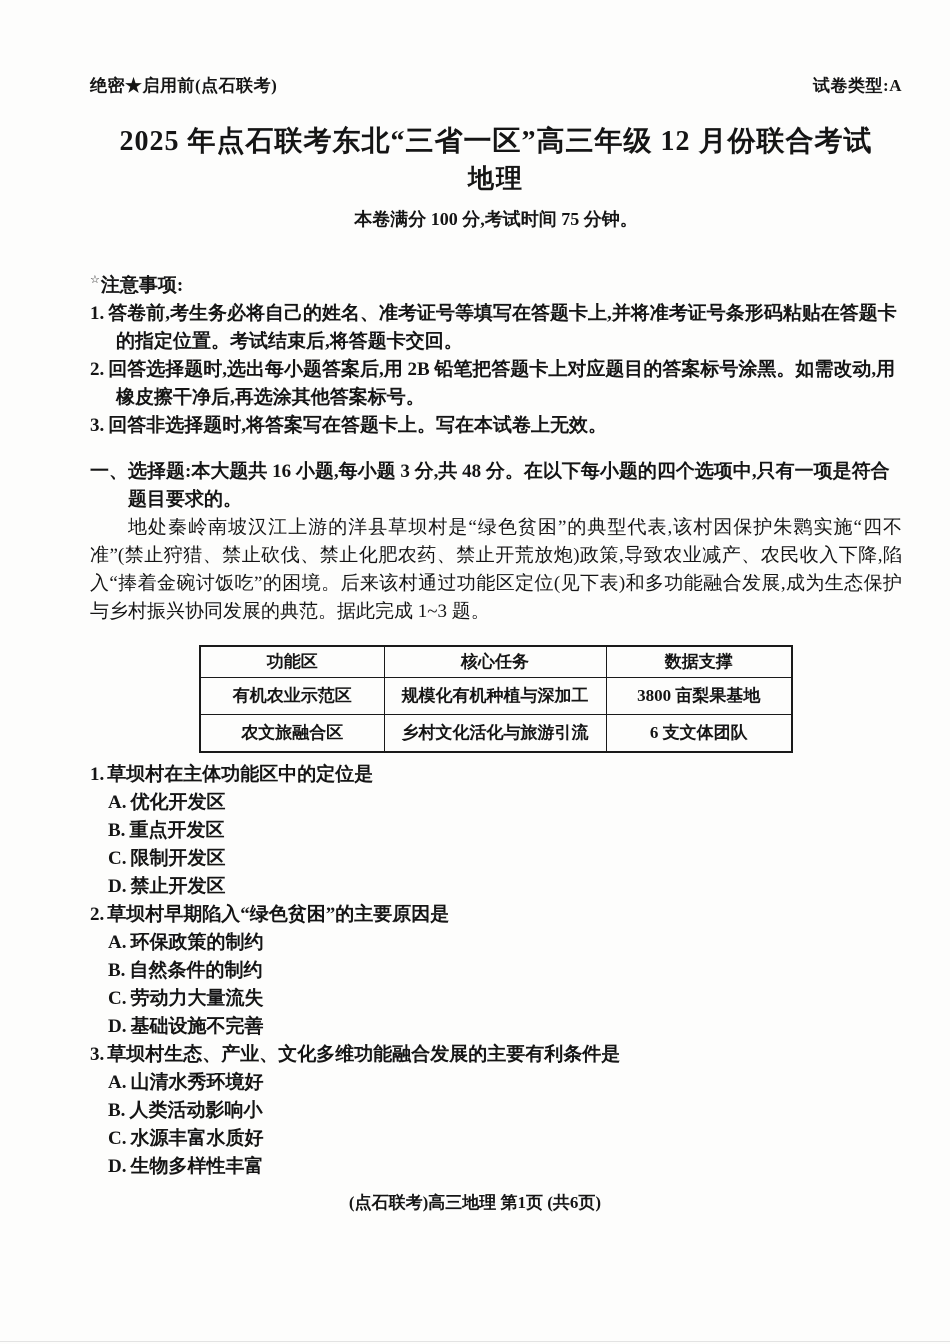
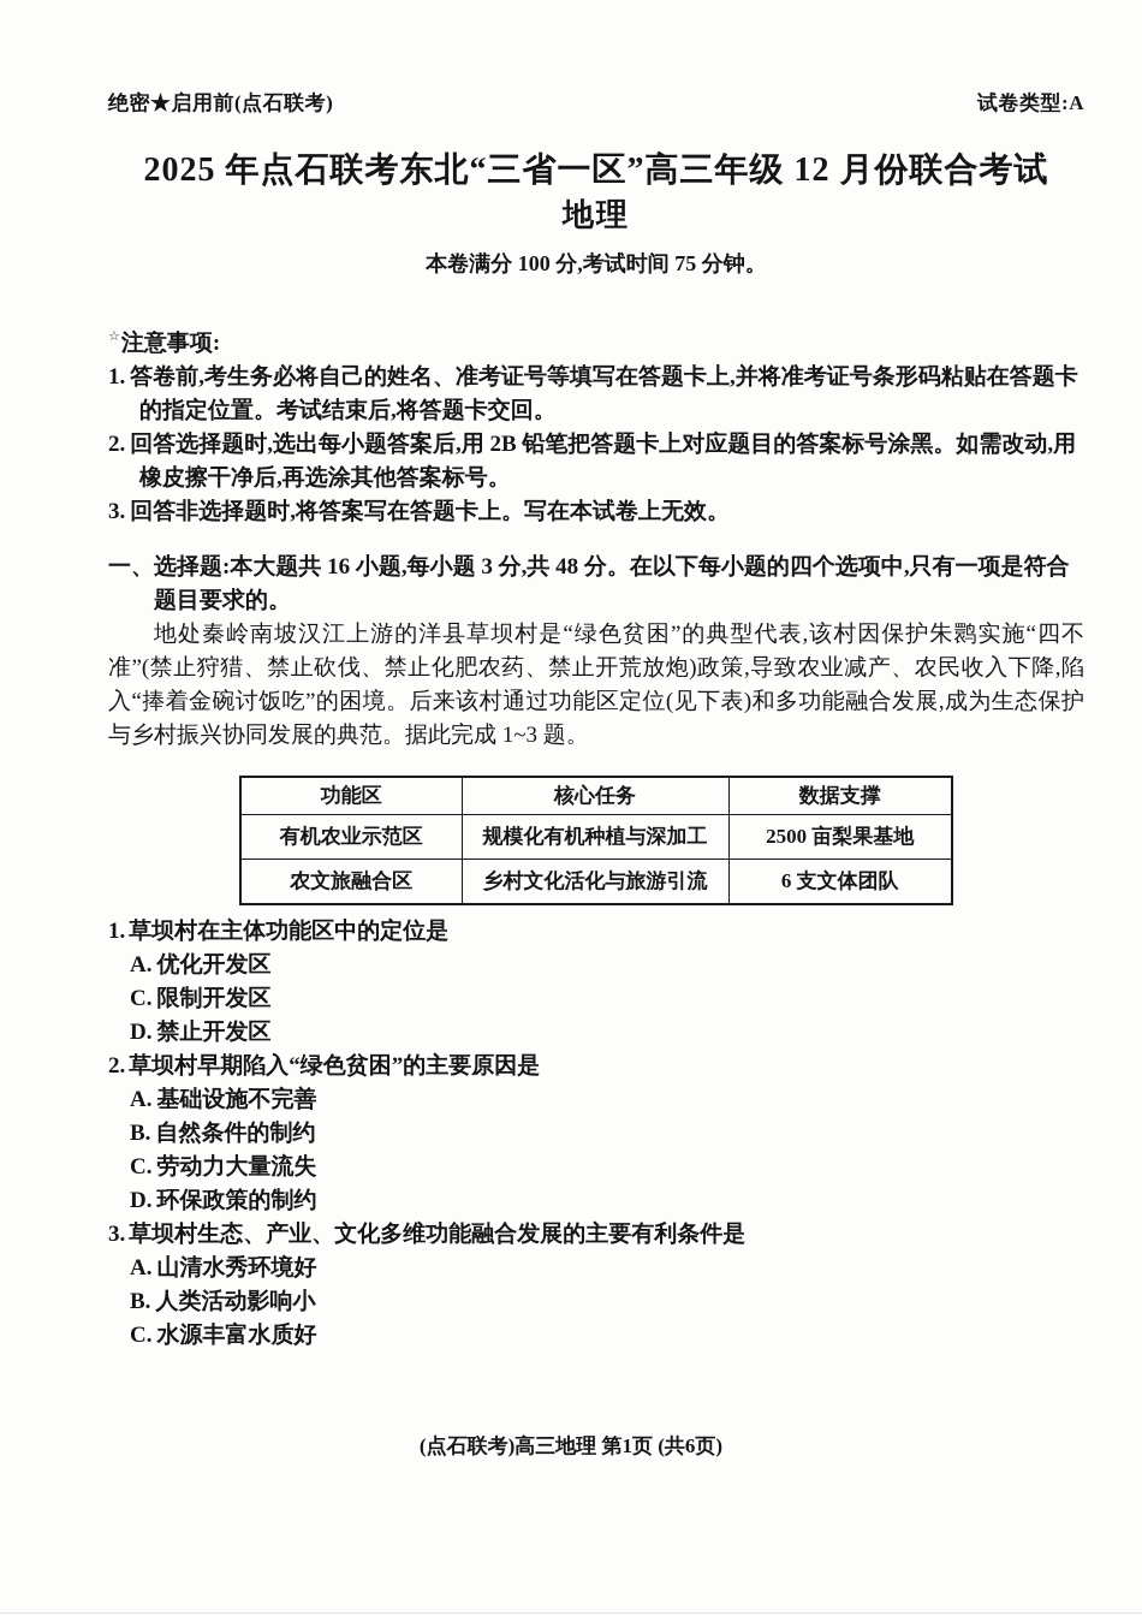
  绝密★启用前(点石联考)
  试卷类型:A
  2025 年点石联考东北“三省一区”高三年级 12 月份联合考试
  地理
  本卷满分 100 分,考试时间 75 分钟。
  ☆注意事项:
  1. 答卷前,考生务必将自己的姓名、准考证号等填写在答题卡上,并将准考证号条形码粘贴在答题卡的指定位置。考试结束后,将答题卡交回。
  2. 回答选择题时,选出每小题答案后,用 2B 铅笔把答题卡上对应题目的答案标号涂黑。如需改动,用橡皮擦干净后,再选涂其他答案标号。
  3. 回答非选择题时,将答案写在答题卡上。写在本试卷上无效。
  一、选择题:本大题共 16 小题,每小题 3 分,共 48 分。在以下每小题的四个选项中,只有一项是符合题目要求的。
  地处秦岭南坡汉江上游的洋县草坝村是“绿色贫困”的典型代表,该村因保护朱鹮实施“四不准”(禁止狩猎、禁止砍伐、禁止化肥农药、禁止开荒放炮)政策,导致农业减产、农民收入下降,陷入“捧着金碗讨饭吃”的困境。后来该村通过功能区定位(见下表)和多功能融合发展,成为生态保护与乡村振兴协同发展的典范。据此完成 1~3 题。
  功能区	核心任务	数据支撑
- 有机农业示范区	规模化有机种植与深加工	3800 亩梨果基地
+ 有机农业示范区	规模化有机种植与深加工	2500 亩梨果基地
  农文旅融合区	乡村文化活化与旅游引流	6 支文体团队
  1. 草坝村在主体功能区中的定位是
  A. 优化开发区
- B. 重点开发区
  C. 限制开发区
  D. 禁止开发区
  2. 草坝村早期陷入“绿色贫困”的主要原因是
- A. 环保政策的制约
+ A. 基础设施不完善
  B. 自然条件的制约
  C. 劳动力大量流失
- D. 基础设施不完善
+ D. 环保政策的制约
  3. 草坝村生态、产业、文化多维功能融合发展的主要有利条件是
  A. 山清水秀环境好
  B. 人类活动影响小
  C. 水源丰富水质好
- D. 生物多样性丰富
  (点石联考)高三地理 第1页 (共6页)
